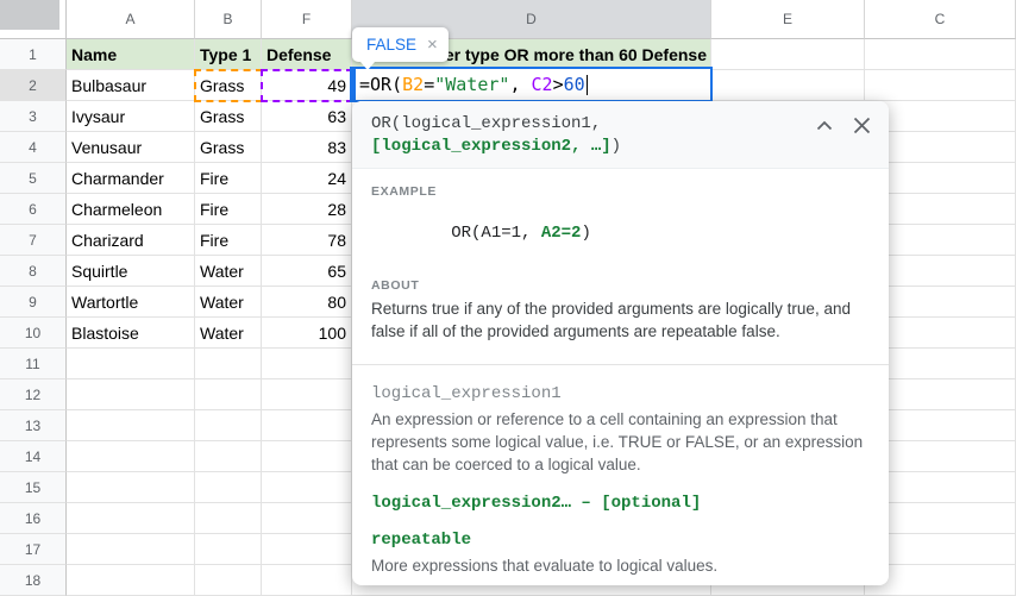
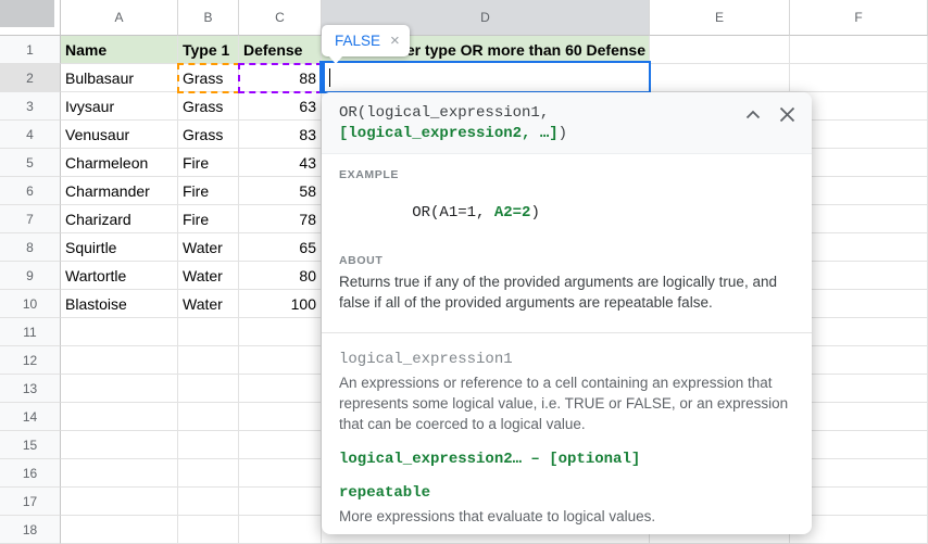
  Name
  Type 1
  Defense
  er type OR more than 60 Defense
  Bulbasaur
  Grass
- 49
+ 88
  Ivysaur
  Grass
  63
  Venusaur
  Grass
  83
- Charmander
+ Charmeleon
  Fire
- 24
+ 43
- Charmeleon
+ Charmander
  Fire
- 28
+ 58
  Charizard
  Fire
  78
  Squirtle
  Water
  65
  Wartortle
  Water
  80
  Blastoise
  Water
  100
  A
  B
- F
+ C
  D
  E
- C
+ F
  1
  2
  3
  4
  5
  6
  7
  8
  9
  10
  11
  12
  13
  14
  15
  16
  17
  18
- =OR(B2="Water", C2>60
  FALSE
  ×
  OR(logical_expression1,
  [logical_expression2, …])
  EXAMPLE
  OR(A1=1, A2=2)
  ABOUT
  Returns true if any of the provided arguments are logically true, and false if all of the provided arguments are repeatable false.
  logical_expression1
- An expression or reference to a cell containing an expression that represents some logical value, i.e. TRUE or FALSE, or an expression that can be coerced to a logical value.
+ An expressions or reference to a cell containing an expression that represents some logical value, i.e. TRUE or FALSE, or an expression that can be coerced to a logical value.
  logical_expression2… – [optional]
  repeatable
  More expressions that evaluate to logical values.
